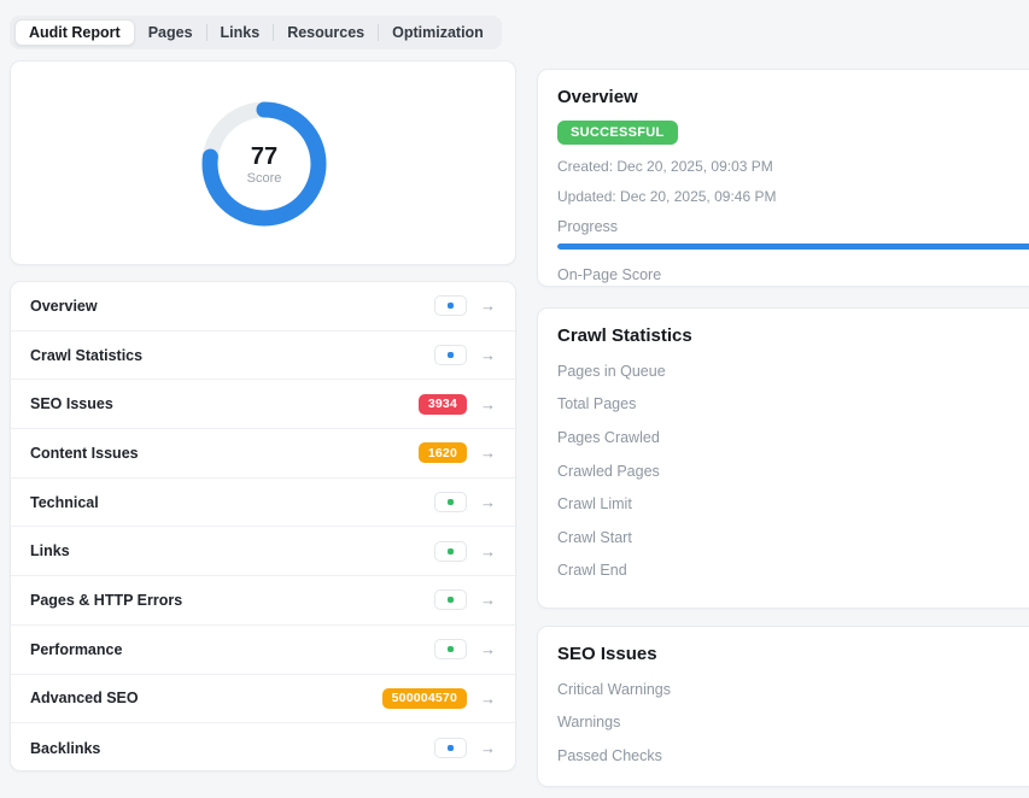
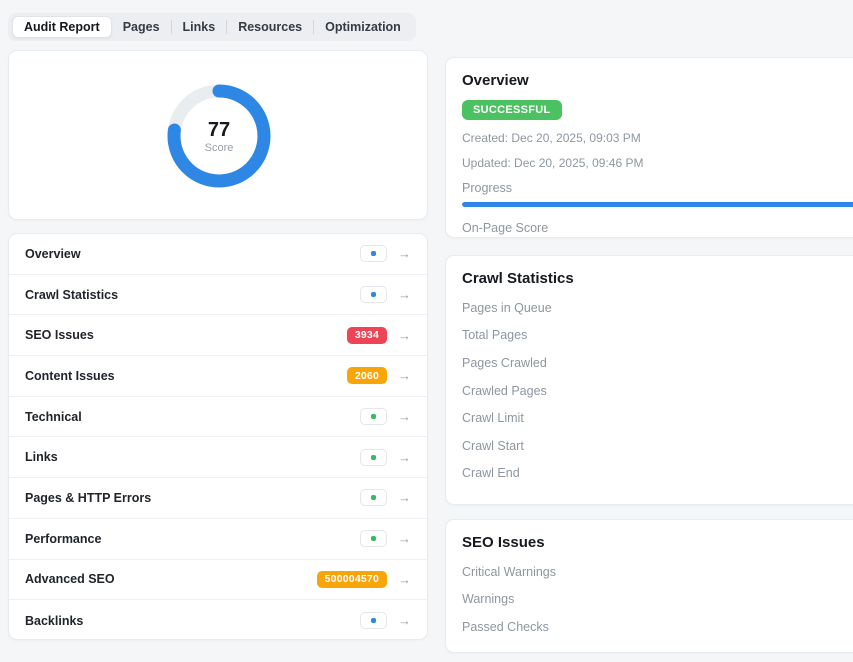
  Audit Report
  Pages
  Links
  Resources
  Optimization
  77
  Score
  Overview
  →
  Crawl Statistics
  →
  SEO Issues
  3934
  →
  Content Issues
- 1620
+ 2060
  →
  Technical
  →
  Links
  →
  Pages & HTTP Errors
  →
  Performance
  →
  Advanced SEO
  500004570
  →
  Backlinks
  →
  Overview
  SUCCESSFUL
  Created: Dec 20, 2025, 09:03 PM
  Updated: Dec 20, 2025, 09:46 PM
  Progress
  On-Page Score
  Crawl Statistics
  Pages in Queue
  Total Pages
  Pages Crawled
  Crawled Pages
  Crawl Limit
  Crawl Start
  Crawl End
  SEO Issues
  Critical Warnings
  Warnings
  Passed Checks
